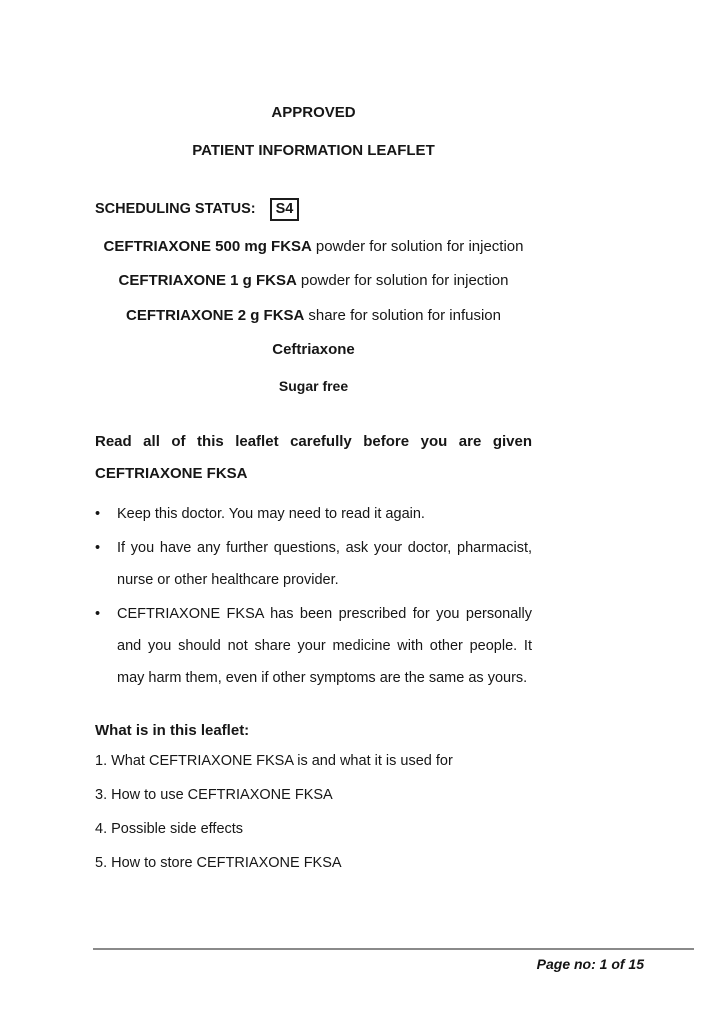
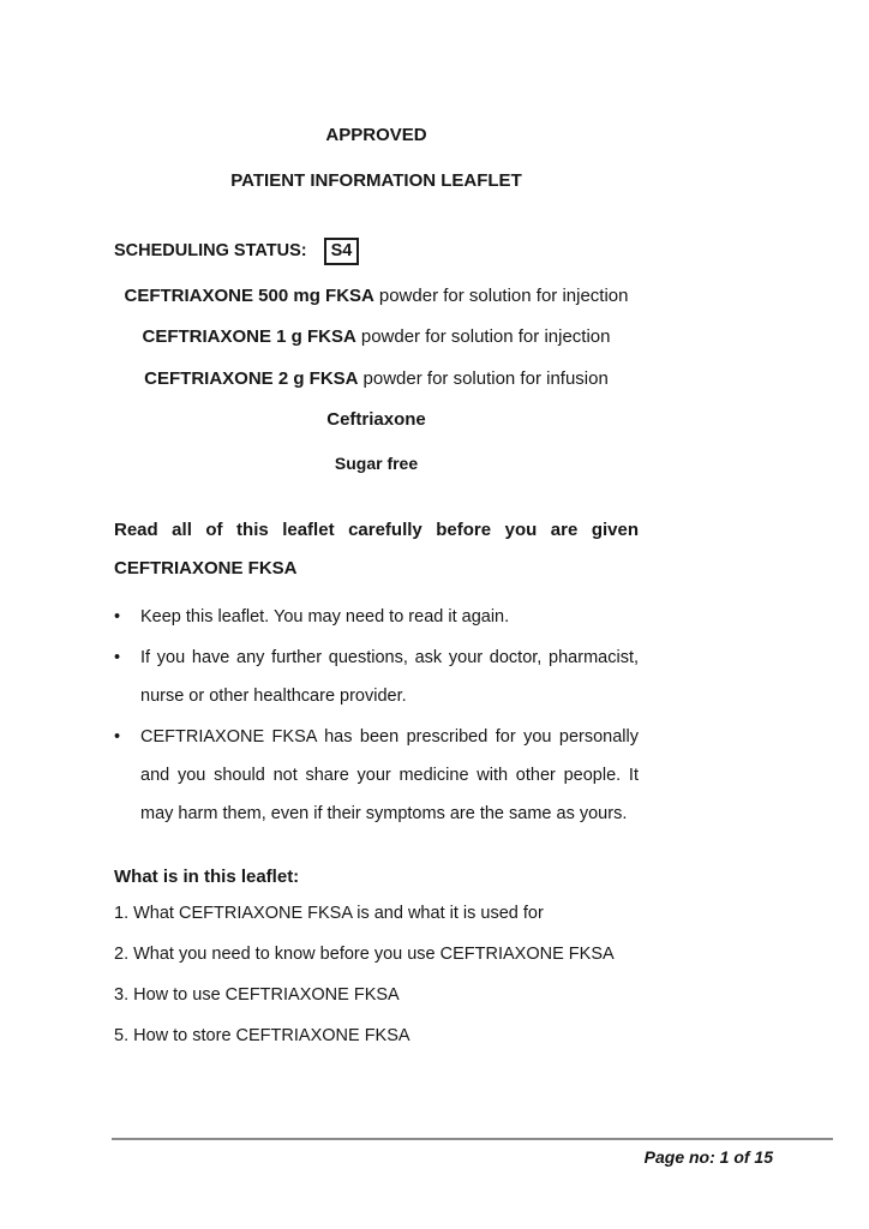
  APPROVED
  PATIENT INFORMATION LEAFLET
  SCHEDULING STATUS: S4
  CEFTRIAXONE 500 mg FKSA powder for solution for injection
  CEFTRIAXONE 1 g FKSA powder for solution for injection
- CEFTRIAXONE 2 g FKSA share for solution for infusion
+ CEFTRIAXONE 2 g FKSA powder for solution for infusion
  Ceftriaxone
  Sugar free
  Read all of this leaflet carefully before you are given CEFTRIAXONE FKSA
  •
- Keep this doctor. You may need to read it again.
+ Keep this leaflet. You may need to read it again.
  •
  If you have any further questions, ask your doctor, pharmacist, nurse or other healthcare provider.
  •
- CEFTRIAXONE FKSA has been prescribed for you personally and you should not share your medicine with other people. It may harm them, even if other symptoms are the same as yours.
+ CEFTRIAXONE FKSA has been prescribed for you personally and you should not share your medicine with other people. It may harm them, even if their symptoms are the same as yours.
  What is in this leaflet:
  1. What CEFTRIAXONE FKSA is and what it is used for
+ 2. What you need to know before you use CEFTRIAXONE FKSA
  3. How to use CEFTRIAXONE FKSA
- 4. Possible side effects
  5. How to store CEFTRIAXONE FKSA
  Page no: 1 of 15
